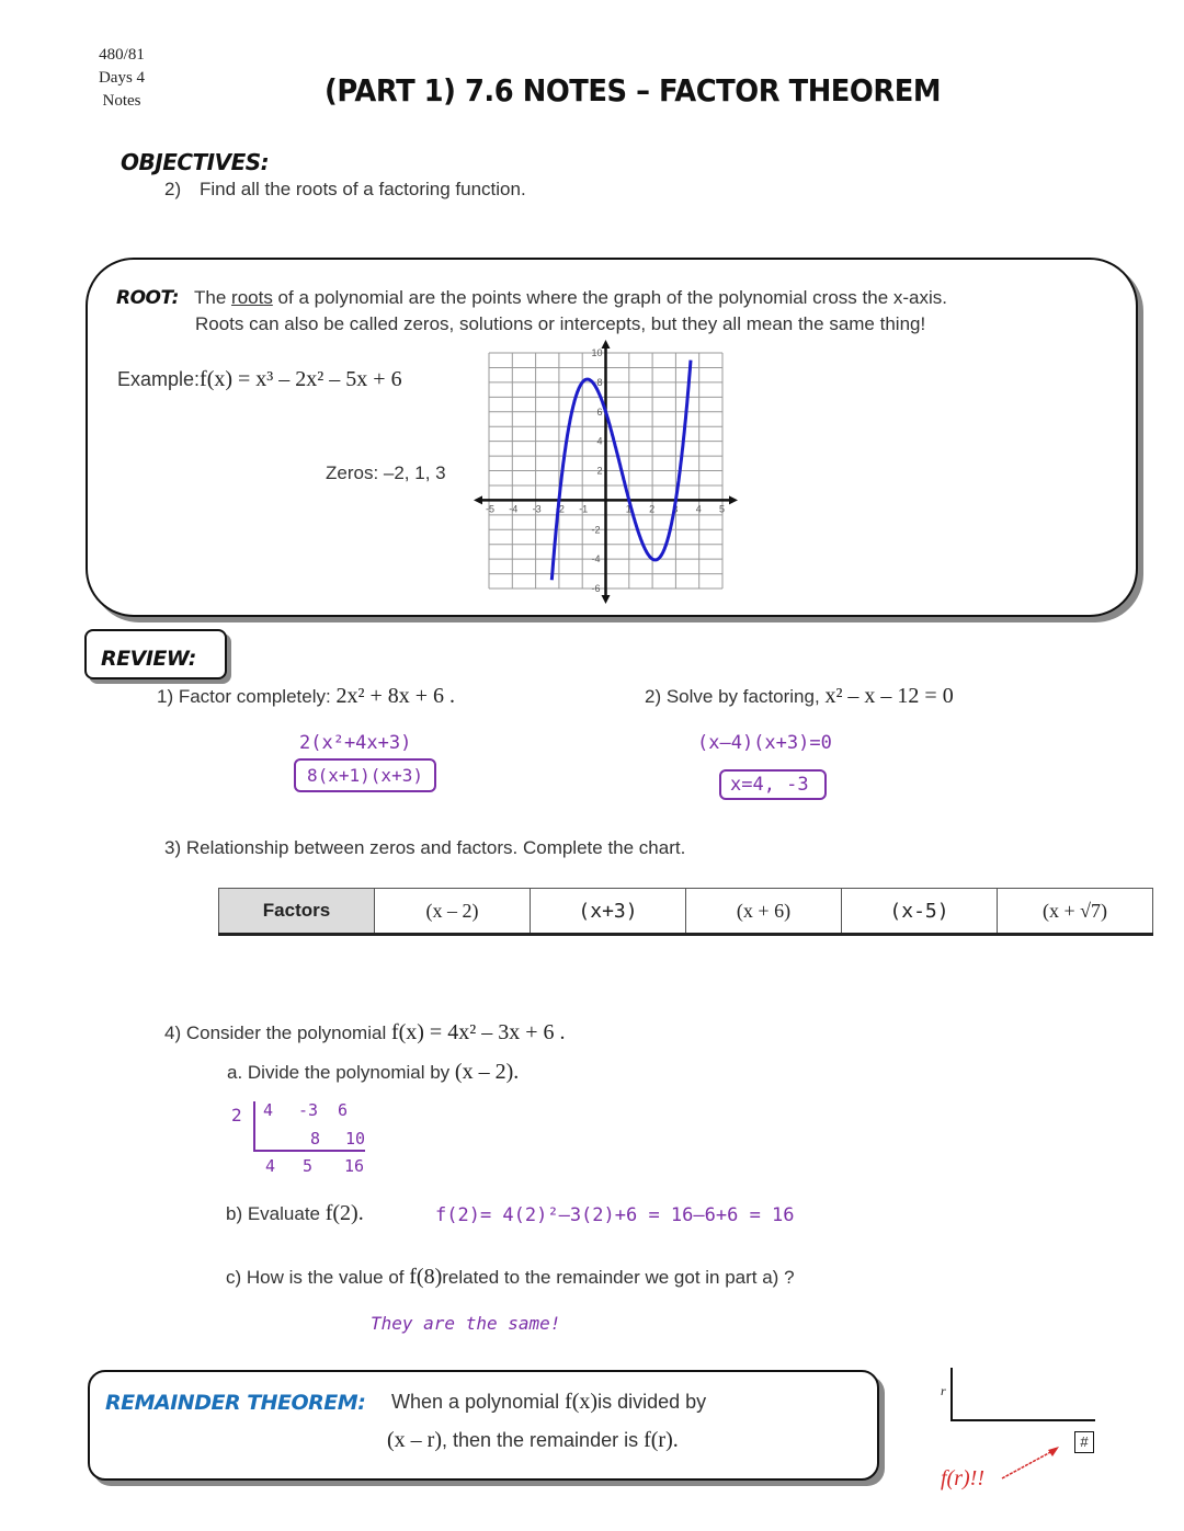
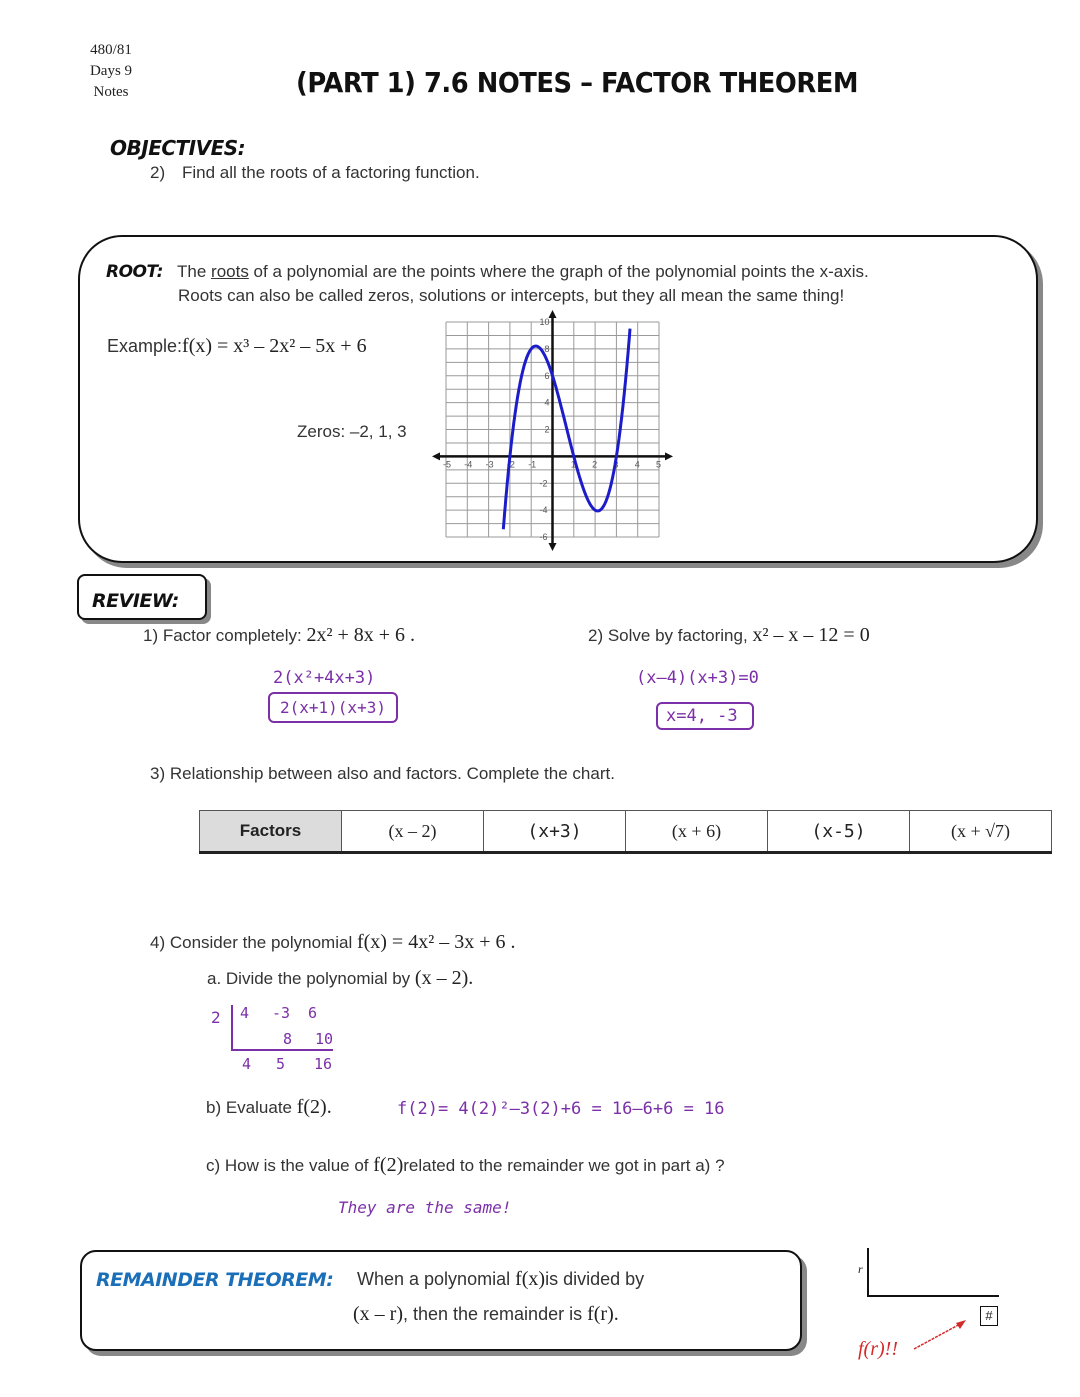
  480/81
- Days 4
+ Days 9
  Notes
  (PART 1) 7.6 NOTES – FACTOR THEOREM
  OBJECTIVES:
  2) Find all the roots of a factoring function.
  ROOT:
- The roots of a polynomial are the points where the graph of the polynomial cross the x-axis.
+ The roots of a polynomial are the points where the graph of the polynomial points the x-axis.
  Roots can also be called zeros, solutions or intercepts, but they all mean the same thing!
  Example:f(x) = x³ – 2x² – 5x + 6
  Zeros: –2, 1, 3
  -5
  -4
  -3
  -1
  1
  2
  4
  5
  -6
  -4
  -2
  2
  4
  6
  8
  10
  REVIEW:
  1) Factor completely: 2x² + 8x + 6 .
  2(x²+4x+3)
- 8(x+1)(x+3)
+ 2(x+1)(x+3)
  2) Solve by factoring, x² – x – 12 = 0
  (x–4)(x+3)=0
  x=4, -3
- 3) Relationship between zeros and factors. Complete the chart.
+ 3) Relationship between also and factors. Complete the chart.
  Factors	(x – 2)	(x+3)	(x + 6)	(x-5)	(x + √7)
  4) Consider the polynomial f(x) = 4x² – 3x + 6 .
  a. Divide the polynomial by (x – 2).
  2
  4 -3 6
  8 10
  4 5 16
  b) Evaluate f(2).
  f(2)= 4(2)²–3(2)+6 = 16–6+6 = 16
- c) How is the value of f(8)related to the remainder we got in part a) ?
+ c) How is the value of f(2)related to the remainder we got in part a) ?
  They are the same!
  REMAINDER THEOREM:
  When a polynomial f(x)is divided by
  (x – r), then the remainder is f(r).
  r
  #
  f(r)!!
